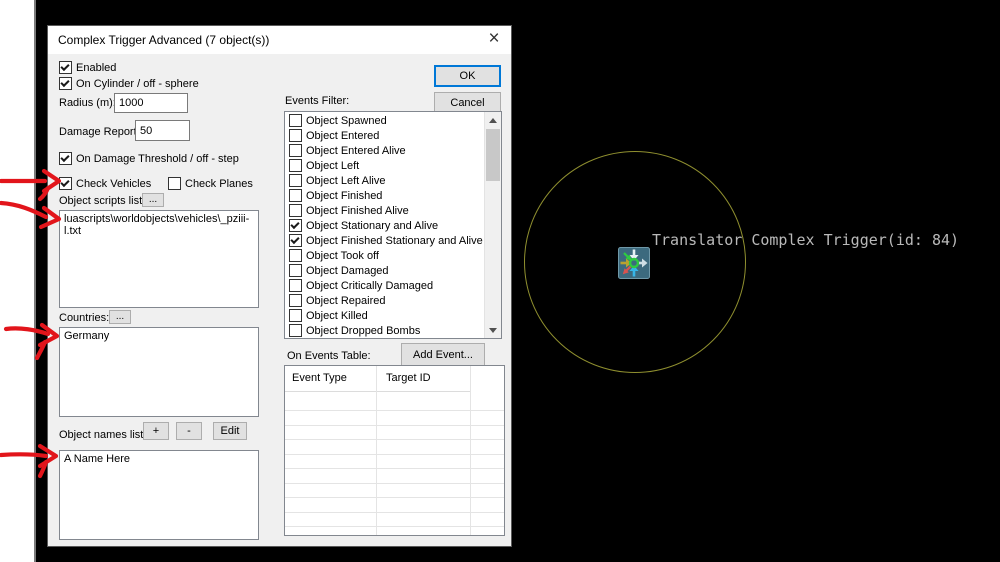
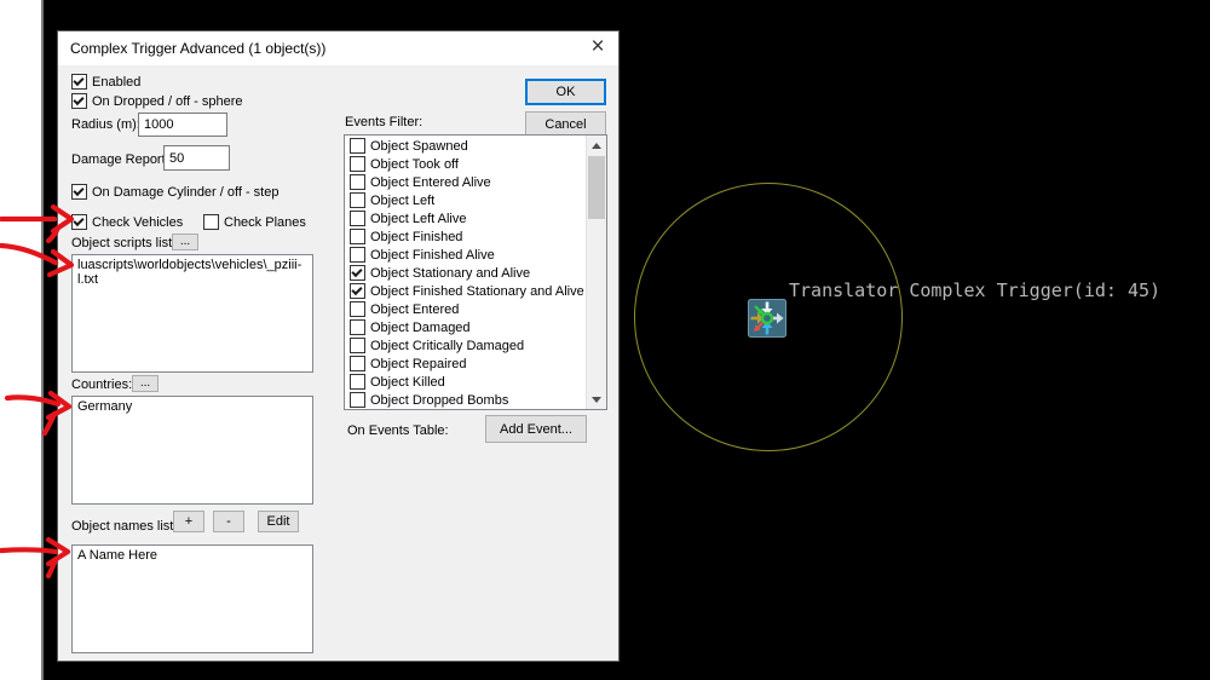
- Complex Trigger Advanced (7 object(s))
+ Complex Trigger Advanced (1 object(s))
  ×
  Enabled
- On Cylinder / off - sphere
+ On Dropped / off - sphere
  Radius (m)
  1000
  Damage Repor
  50
- On Damage Threshold / off - step
+ On Damage Cylinder / off - step
  Check Vehicles
  Check Planes
  Object scripts list
  ...
  luascripts\worldobjects\vehicles\_pziii-l.txt
  Countries:
  ...
  Germany
  Object names list
  +
  -
  Edit
  A Name Here
  OK
  Cancel
  Events Filter:
  Object Spawned
- Object Entered
+ Object Took off
  Object Entered Alive
  Object Left
  Object Left Alive
  Object Finished
  Object Finished Alive
  Object Stationary and Alive
  Object Finished Stationary and Alive
- Object Took off
+ Object Entered
  Object Damaged
  Object Critically Damaged
  Object Repaired
  Object Killed
  Object Dropped Bombs
  On Events Table:
  Add Event...
- Event Type
- Target ID
- Translator Complex Trigger(id: 84)
+ Translator Complex Trigger(id: 45)
